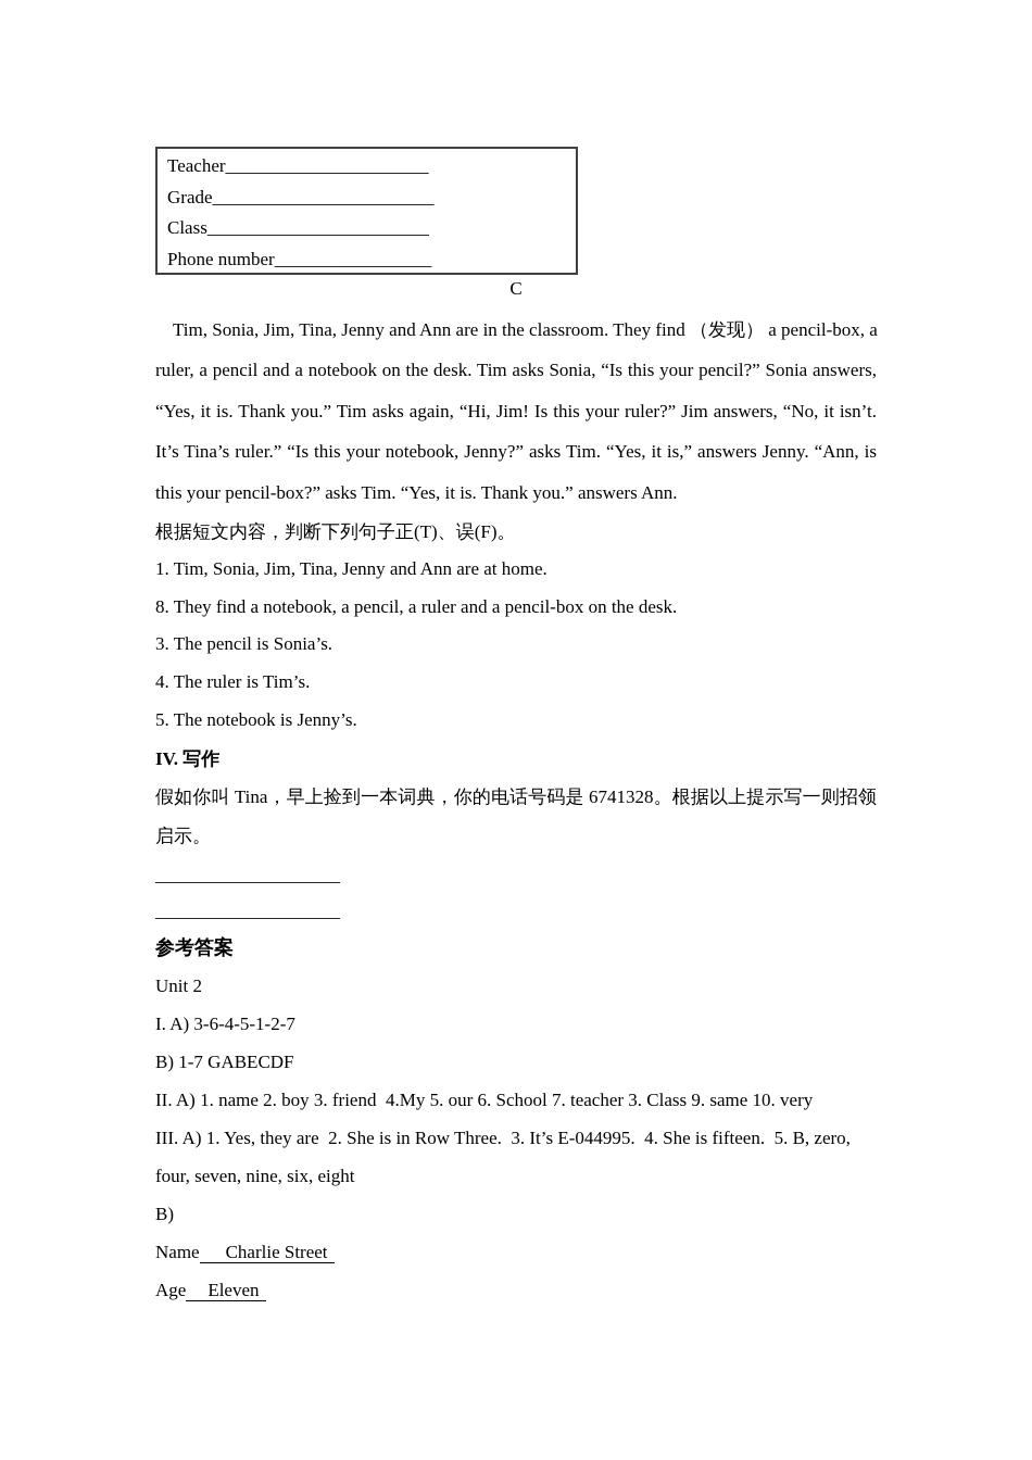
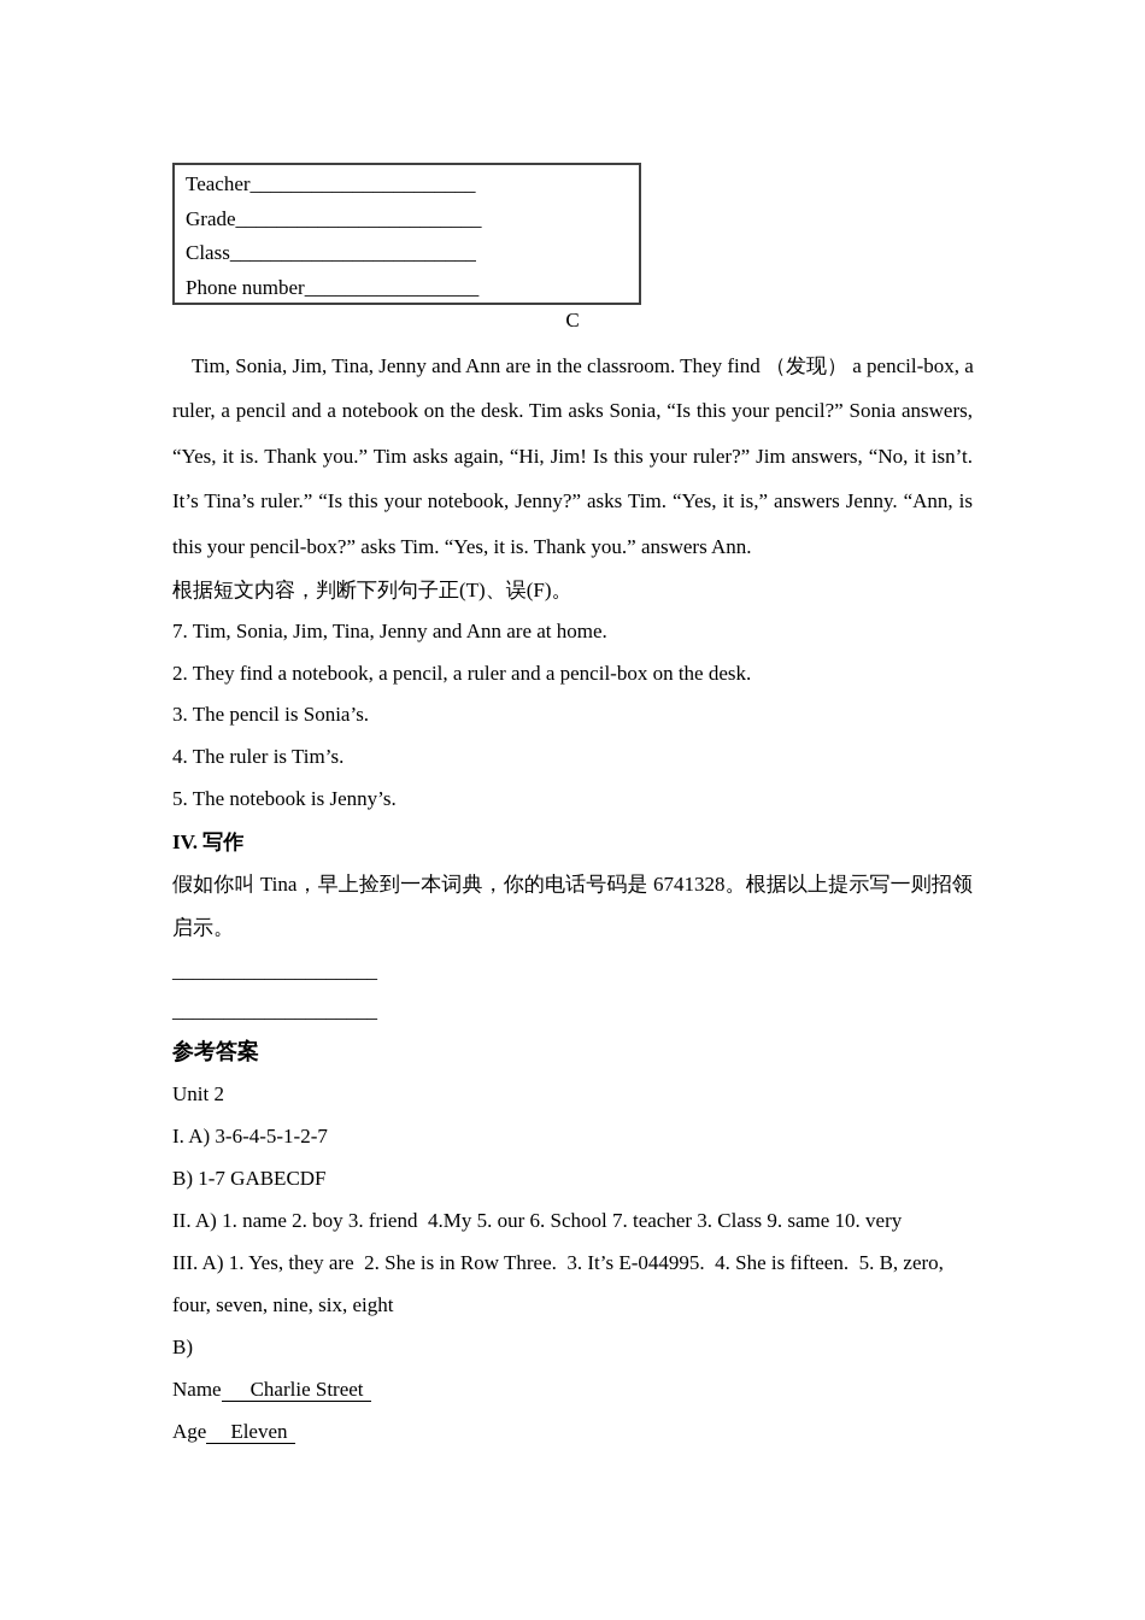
  Teacher______________________
  Grade________________________
  Class________________________
  Phone number_________________
  C
  Tim, Sonia, Jim, Tina, Jenny and Ann are in the classroom. They find （发现） a pencil-box, a
  ruler, a pencil and a notebook on the desk. Tim asks Sonia, “Is this your pencil?” Sonia answers,
  “Yes, it is. Thank you.” Tim asks again, “Hi, Jim! Is this your ruler?” Jim answers, “No, it isn’t.
  It’s Tina’s ruler.” “Is this your notebook, Jenny?” asks Tim. “Yes, it is,” answers Jenny. “Ann, is
  this your pencil-box?” asks Tim. “Yes, it is. Thank you.” answers Ann.
  根据短文内容，判断下列句子正(T)、误(F)。
- 1. Tim, Sonia, Jim, Tina, Jenny and Ann are at home.
+ 7. Tim, Sonia, Jim, Tina, Jenny and Ann are at home.
- 8. They find a notebook, a pencil, a ruler and a pencil-box on the desk.
+ 2. They find a notebook, a pencil, a ruler and a pencil-box on the desk.
  3. The pencil is Sonia’s.
  4. The ruler is Tim’s.
  5. The notebook is Jenny’s.
  IV. 写作
  假如你叫 Tina，早上捡到一本词典，你的电话号码是 6741328。根据以上提示写一则招领
  启示。
  ____________________
  ____________________
  参考答案
  Unit 2
  I. A) 3-6-4-5-1-2-7
  B) 1-7 GABECDF
  II. A) 1. name 2. boy 3. friend 4.My 5. our 6. School 7. teacher 3. Class 9. same 10. very
  III. A) 1. Yes, they are 2. She is in Row Three. 3. It’s E-044995. 4. She is fifteen. 5. B, zero,
  four, seven, nine, six, eight
  B)
  Name Charlie Street
  Age Eleven
